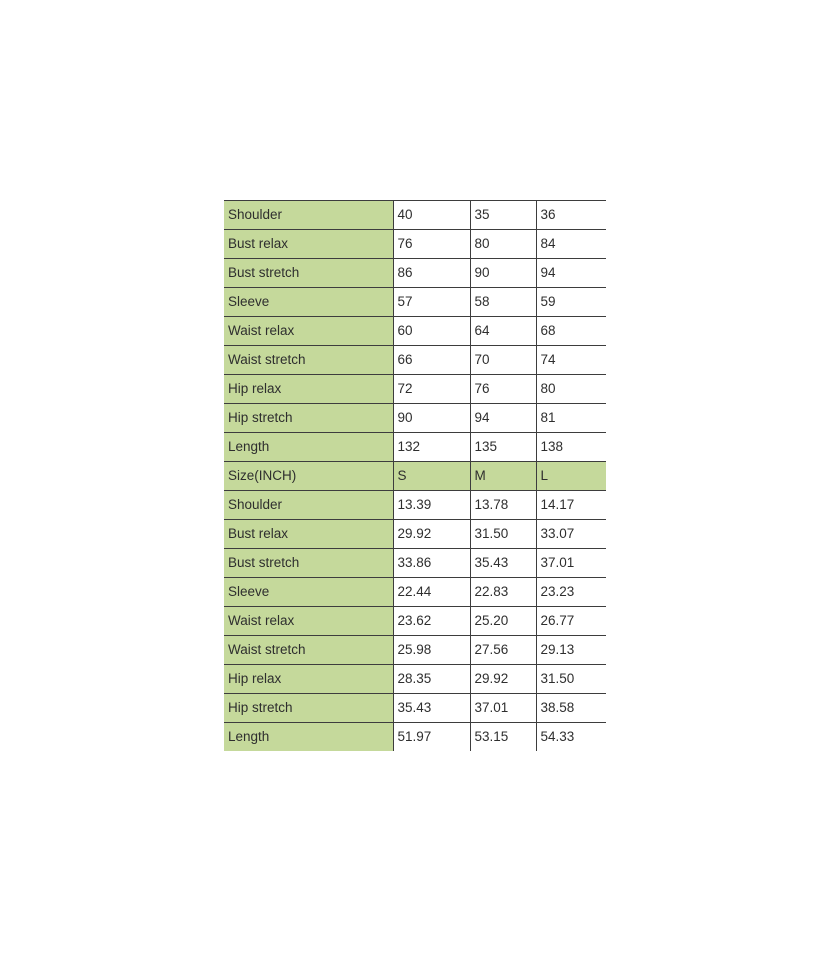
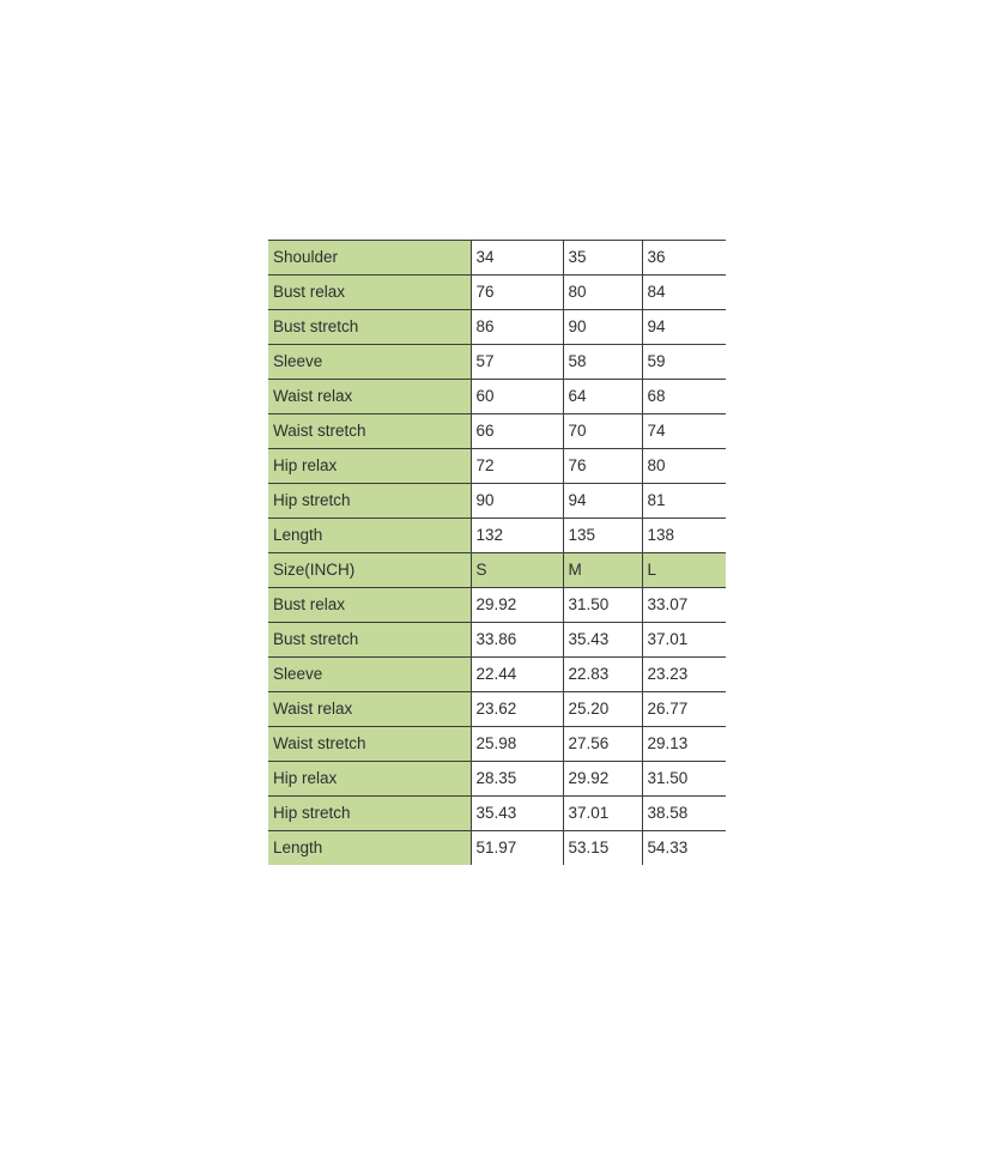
- Shoulder	40	35	36
+ Shoulder	34	35	36
  Bust relax	76	80	84
  Bust stretch	86	90	94
  Sleeve	57	58	59
  Waist relax	60	64	68
  Waist stretch	66	70	74
  Hip relax	72	76	80
  Hip stretch	90	94	81
  Length	132	135	138
  Size(INCH)	S	M	L
- Shoulder	13.39	13.78	14.17
  Bust relax	29.92	31.50	33.07
  Bust stretch	33.86	35.43	37.01
  Sleeve	22.44	22.83	23.23
  Waist relax	23.62	25.20	26.77
  Waist stretch	25.98	27.56	29.13
  Hip relax	28.35	29.92	31.50
  Hip stretch	35.43	37.01	38.58
  Length	51.97	53.15	54.33
